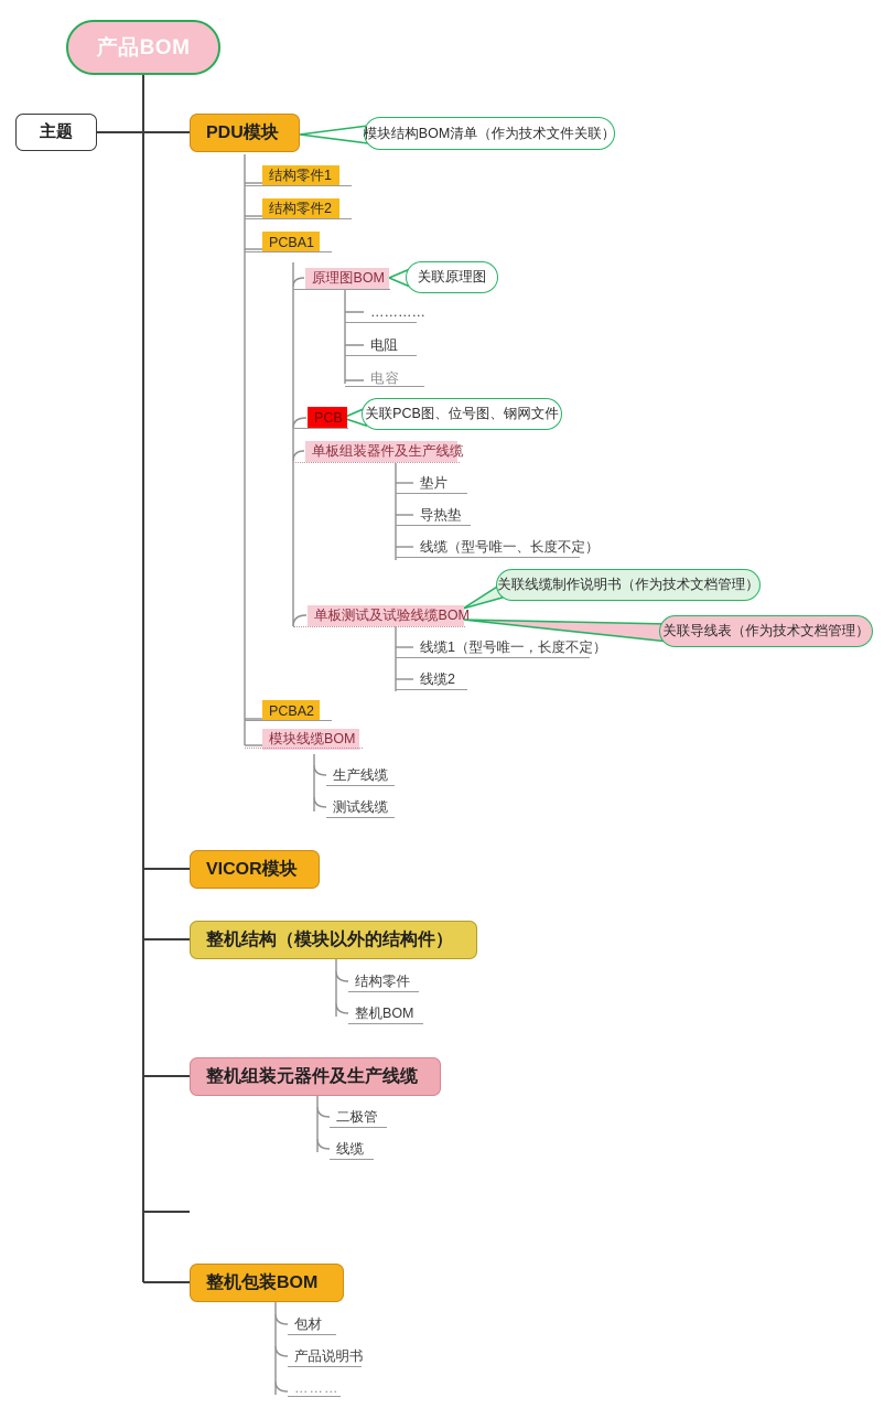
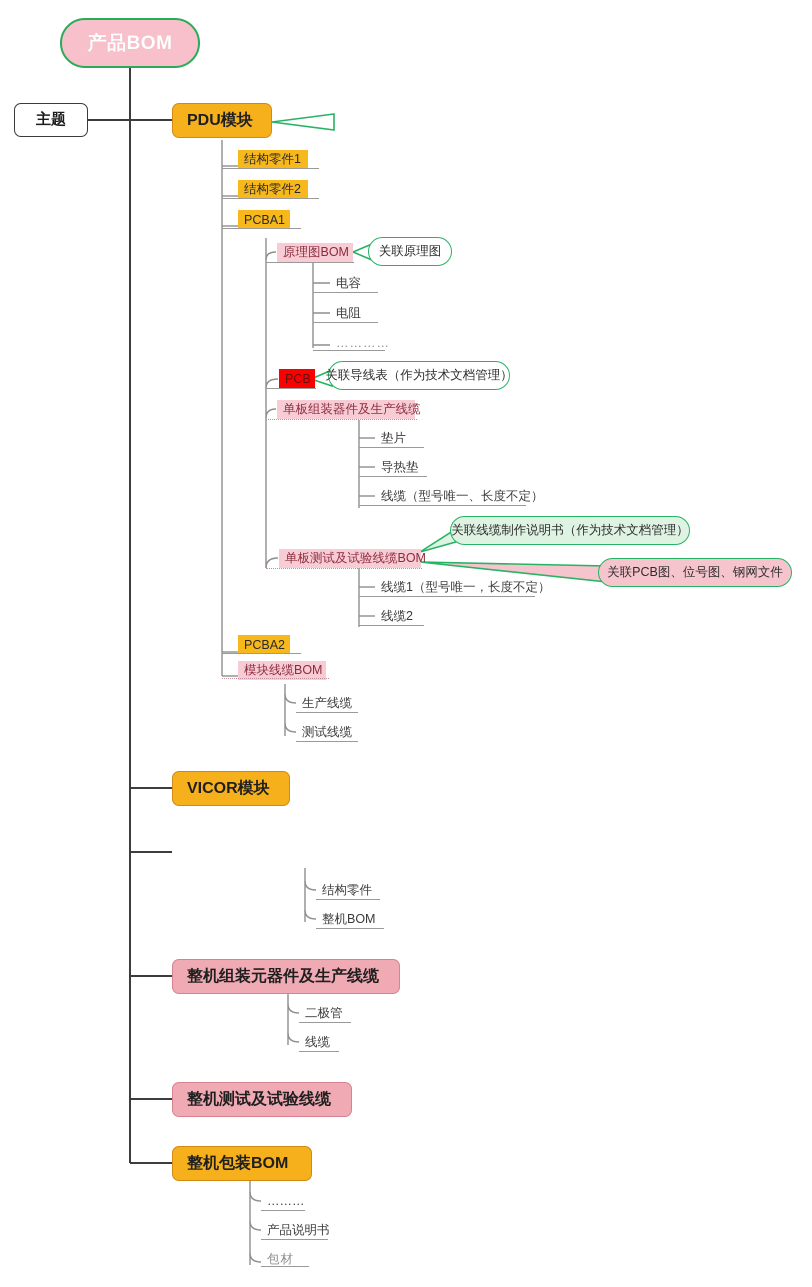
  产品BOM
  主题
  PDU模块
  VICOR模块
- 整机结构（模块以外的结构件）
  整机组装元器件及生产线缆
+ 整机测试及试验线缆
  整机包装BOM
  结构零件1
  结构零件2
  PCBA1
  PCBA2
  模块线缆BOM
  原理图BOM
  PCB
  单板组装器件及生产线缆
  单板测试及试验线缆BOM
- …………
+ 电容
  电阻
- 电容
+ …………
  垫片
  导热垫
  线缆（型号唯一、长度不定）
  线缆1（型号唯一，长度不定）
  线缆2
  生产线缆
  测试线缆
  结构零件
  整机BOM
  二极管
  线缆
- 包材
+ ………
  产品说明书
- ………
+ 包材
- 模块结构BOM清单（作为技术文件关联）
  关联原理图
- 关联PCB图、位号图、钢网文件
+ 关联导线表（作为技术文档管理）
  关联线缆制作说明书（作为技术文档管理）
- 关联导线表（作为技术文档管理）
+ 关联PCB图、位号图、钢网文件
